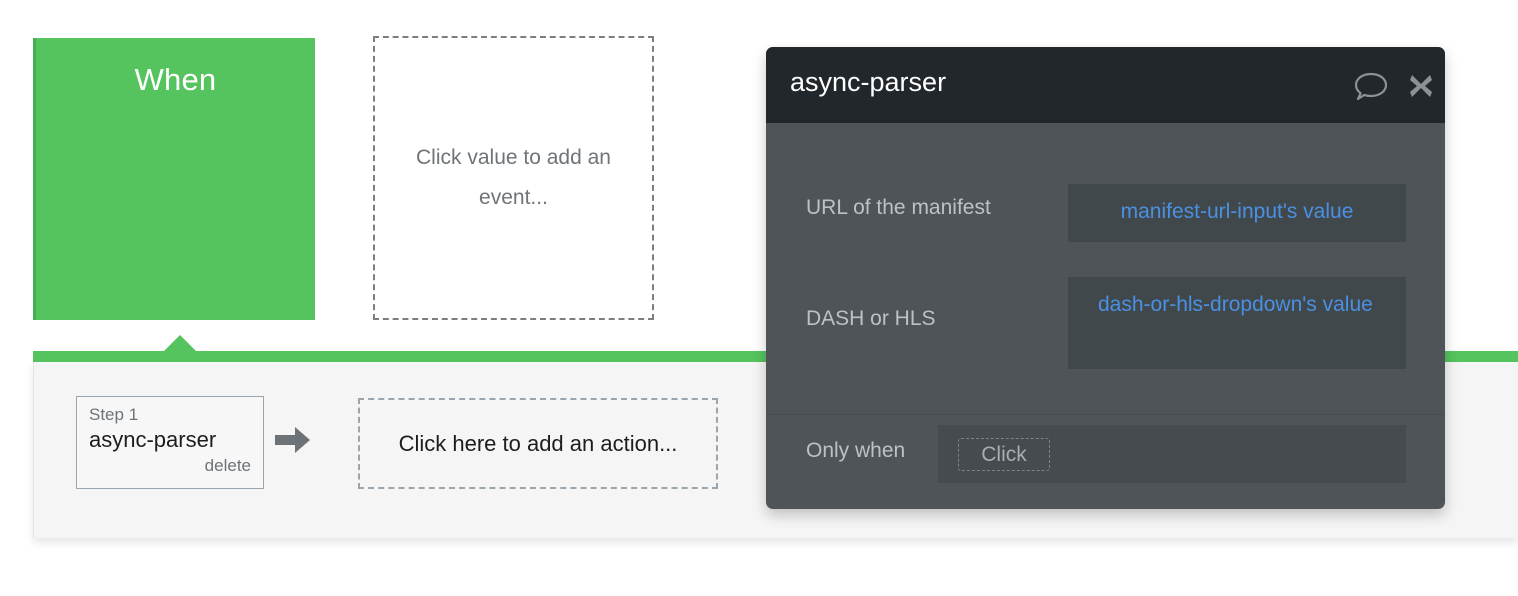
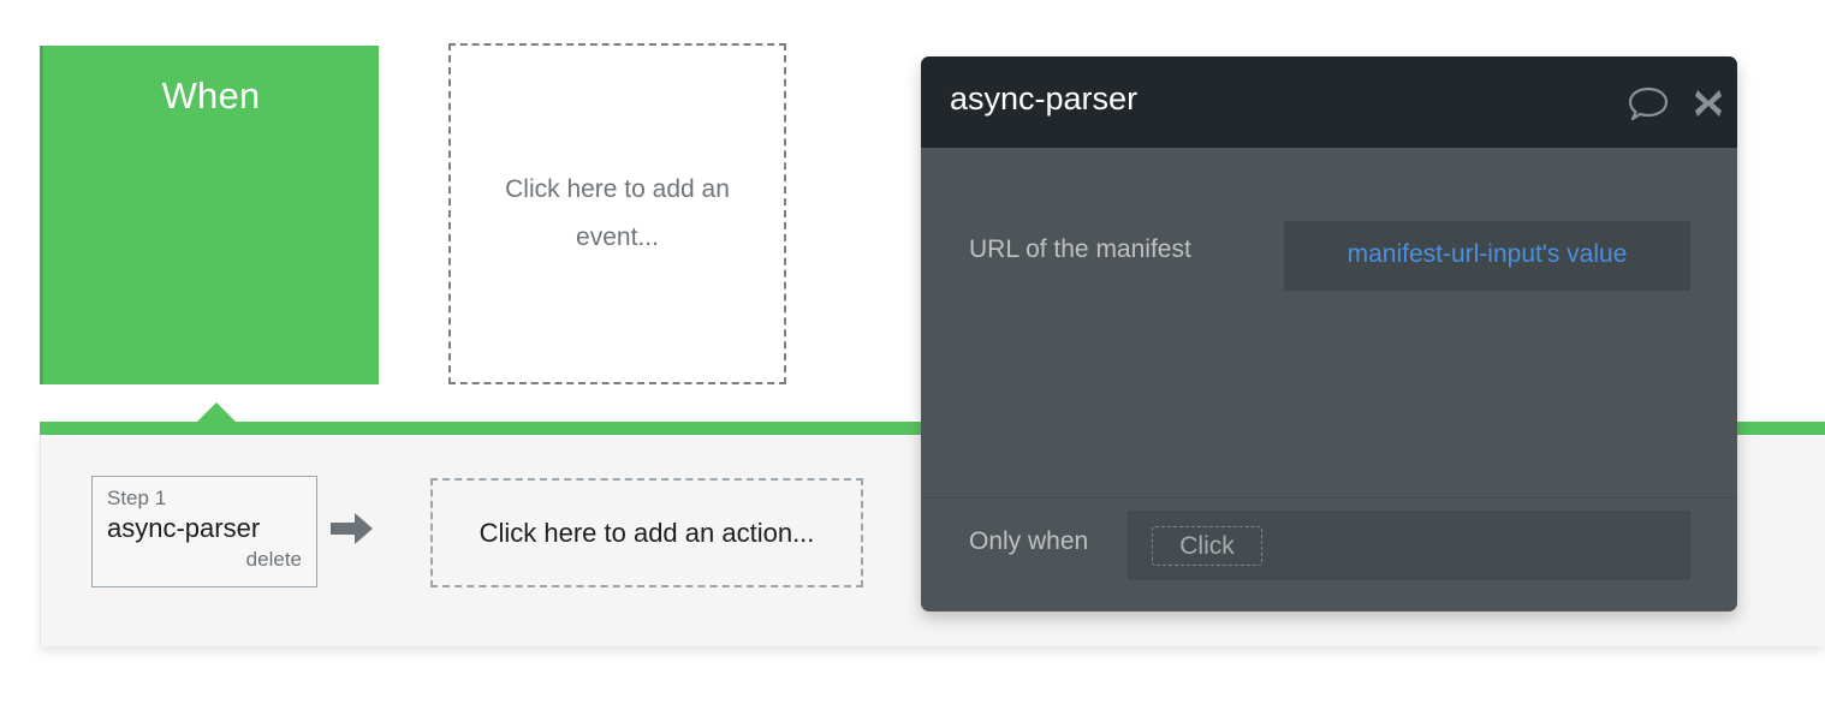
  When
- Click value to add an event...
+ Click here to add an event...
  Step 1
  async-parser
  delete
  Click here to add an action...
  async-parser
  URL of the manifest
  manifest-url-input's value
- DASH or HLS
- dash-or-hls-dropdown's value
  Only when
  Click
